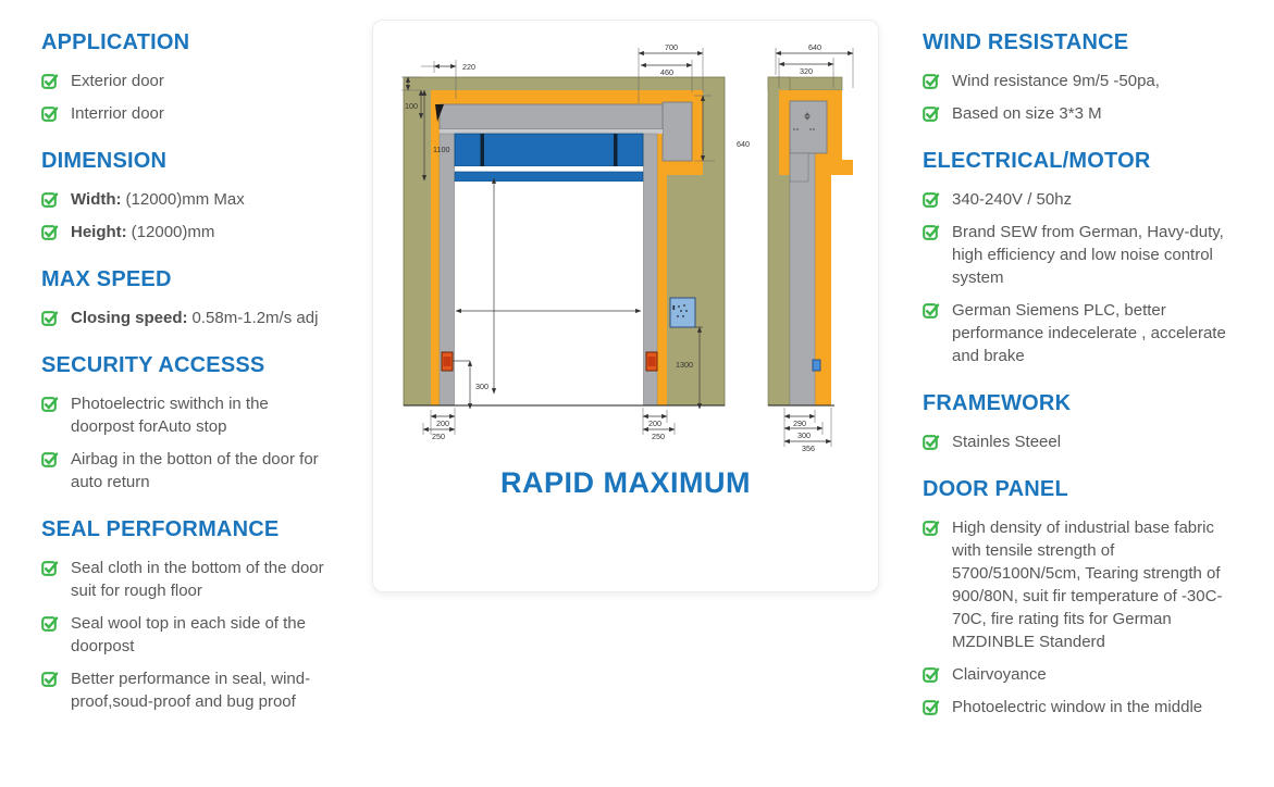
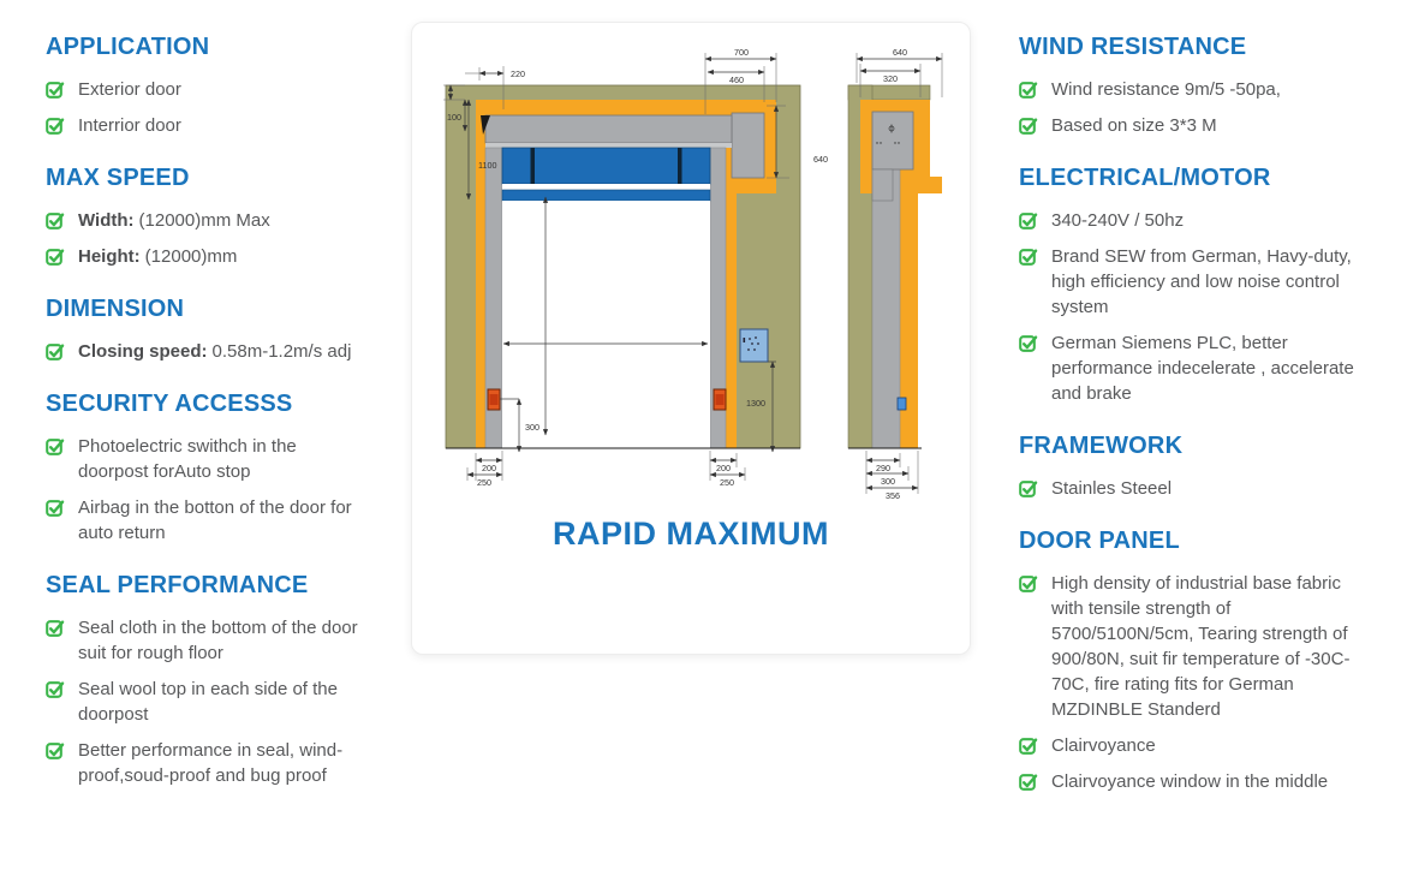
  APPLICATION
  Exterior door
  Interrior door
- DIMENSION
+ MAX SPEED
  Width: (12000)mm Max
  Height: (12000)mm
- MAX SPEED
+ DIMENSION
  Closing speed: 0.58m-1.2m/s adj
  SECURITY ACCESSS
  Photoelectric swithch in the doorpost forAuto stop
  Airbag in the botton of the door for auto return
  SEAL PERFORMANCE
  Seal cloth in the bottom of the door suit for rough floor
  Seal wool top in each side of the doorpost
  Better performance in seal, wind-proof,soud-proof and bug proof
  220
  700
  460
  100
  1100
  640
  300
  1300
  200
  250
  200
  250
  290
  300
  356
  640
  320
  RAPID MAXIMUM
  WIND RESISTANCE
  Wind resistance 9m/5 -50pa,
  Based on size 3*3 M
  ELECTRICAL/MOTOR
  340-240V / 50hz
  Brand SEW from German, Havy-duty, high efficiency and low noise control system
  German Siemens PLC, better performance indecelerate , accelerate and brake
  FRAMEWORK
  Stainles Steeel
  DOOR PANEL
  High density of industrial base fabric with tensile strength of 5700/5100N/5cm, Tearing strength of 900/80N, suit fir temperature of -30C-70C, fire rating fits for German MZDINBLE Standerd
  Clairvoyance
- Photoelectric window in the middle
+ Clairvoyance window in the middle
